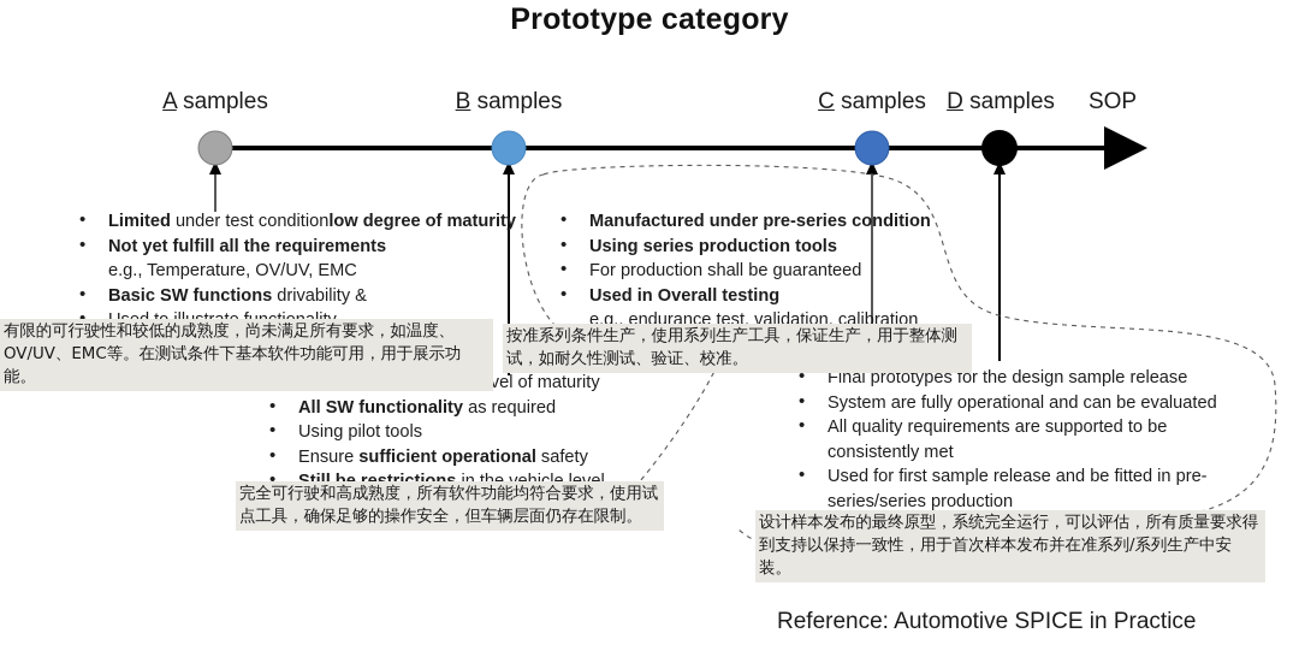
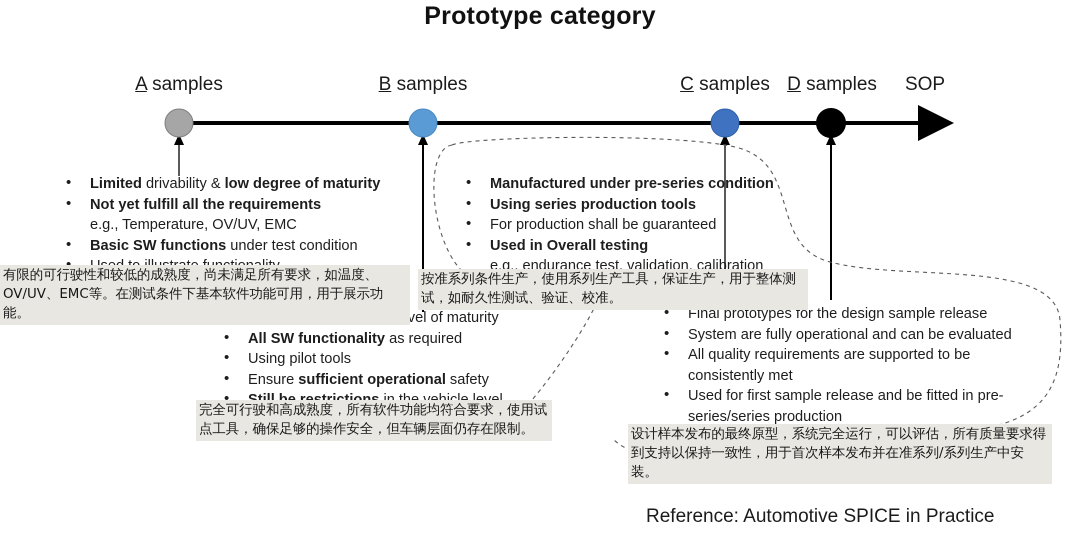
  Prototype category
  A samples
  B samples
  C samples
  D samples
  SOP
- Limited under test conditionlow degree of maturity
+ Limited drivability & low degree of maturity
  Not yet fulfill all the requirements
  e.g., Temperature, OV/UV, EMC
- Basic SW functions drivability &
+ Basic SW functions under test condition
  All SW functionality as required
  Using pilot tools
  Ensure sufficient operational safety
  Manufactured under pre-series condition
  Using series production tools
  For production shall be guaranteed
  Used in Overall testing
  e.g., endurance test, validation, calibration
  Final prototypes for the design sample release
  System are fully operational and can be evaluated
  All quality requirements are supported to be consistently met
  Used for first sample release and be fitted in pre-series/series production
  有限的可行驶性和较低的成熟度，尚未满足所有要求，如温度、OV/UV、EMC等。在测试条件下基本软件功能可用，用于展示功能。
  完全可行驶和高成熟度，所有软件功能均符合要求，使用试点工具，确保足够的操作安全，但车辆层面仍存在限制。
  按准系列条件生产，使用系列生产工具，保证生产，用于整体测试，如耐久性测试、验证、校准。
  设计样本发布的最终原型，系统完全运行，可以评估，所有质量要求得到支持以保持一致性，用于首次样本发布并在准系列/系列生产中安装。
  Reference: Automotive SPICE in Practice
